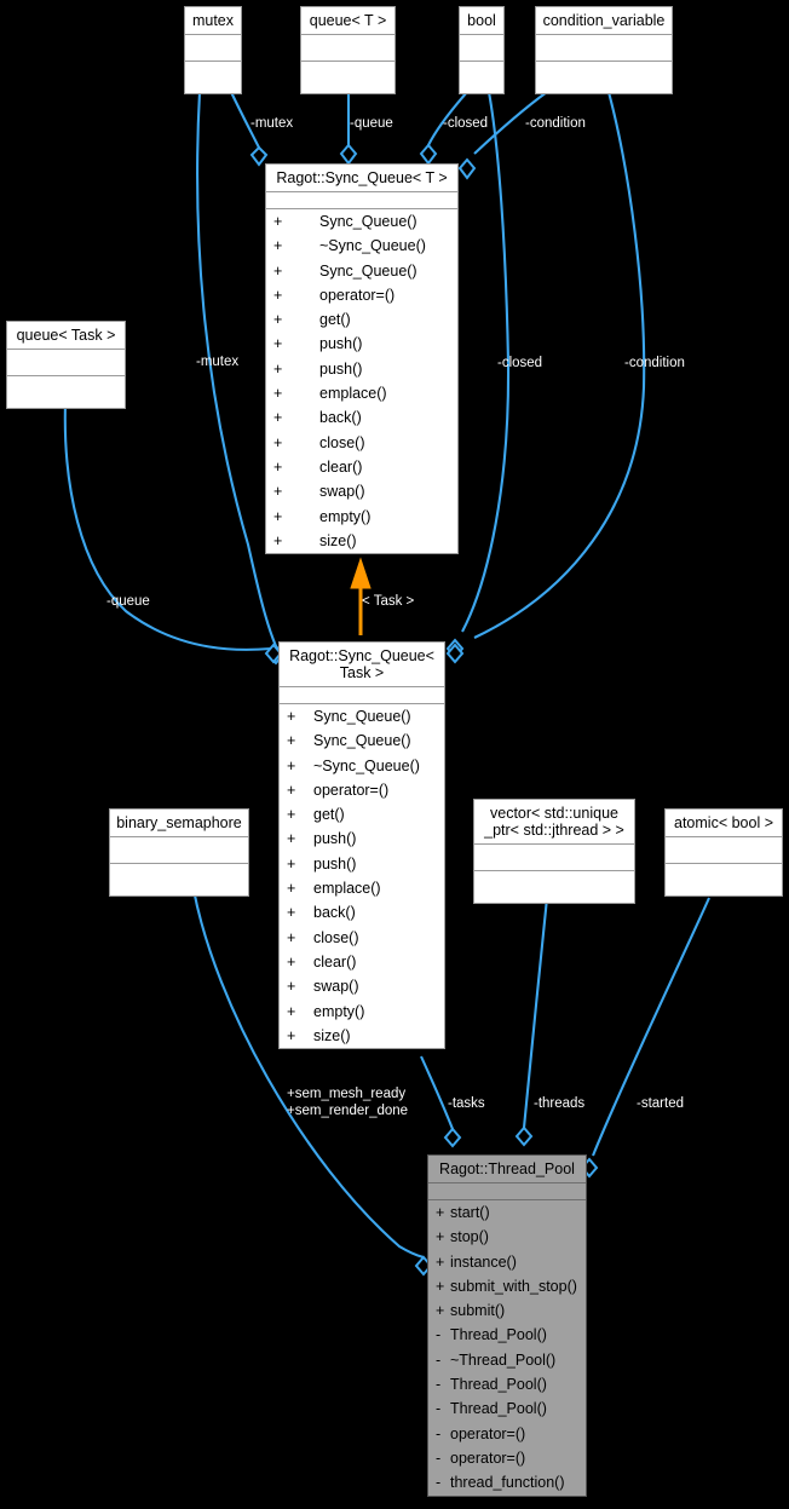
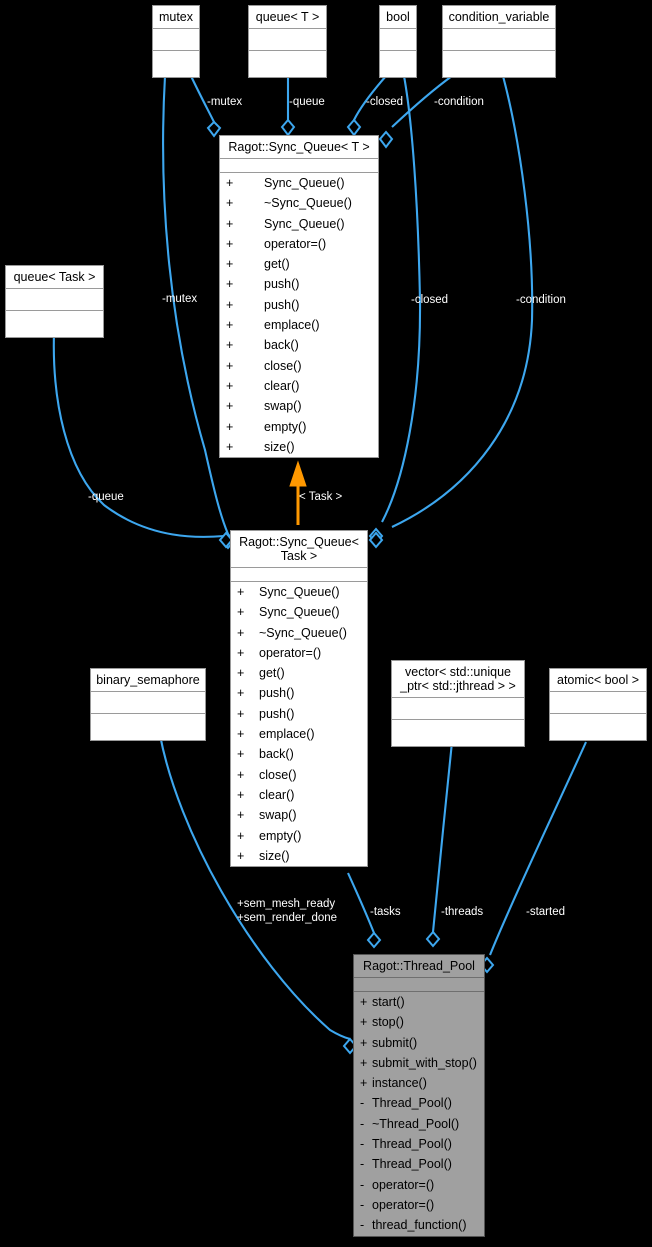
  mutex
  queue< T >
  bool
  condition_variable
  queue< Task >
  binary_semaphore
  vector< std::unique
  _ptr< std::jthread > >
  atomic< bool >
  Ragot::Sync_Queue< T >
  + Sync_Queue()
  + ~Sync_Queue()
  + Sync_Queue()
  + operator=()
  + get()
  + push()
  + push()
  + emplace()
  + back()
  + close()
  + clear()
  + swap()
  + empty()
  + size()
  Ragot::Sync_Queue<
  Task >
  + Sync_Queue()
  + Sync_Queue()
  + ~Sync_Queue()
  + operator=()
  + get()
  + push()
  + push()
  + emplace()
  + back()
  + close()
  + clear()
  + swap()
  + empty()
  + size()
  Ragot::Thread_Pool
  + start()
  + stop()
- + instance()
+ + submit()
  + submit_with_stop()
- + submit()
+ + instance()
  - Thread_Pool()
  - ~Thread_Pool()
  - Thread_Pool()
  - Thread_Pool()
  - operator=()
  - operator=()
  - thread_function()
  -mutex
  -queue
  -closed
  -condition
  -mutex
  -queue
  -closed
  -condition
  < Task >
  +sem_mesh_ready
  +sem_render_done
  -tasks
  -threads
  -started
